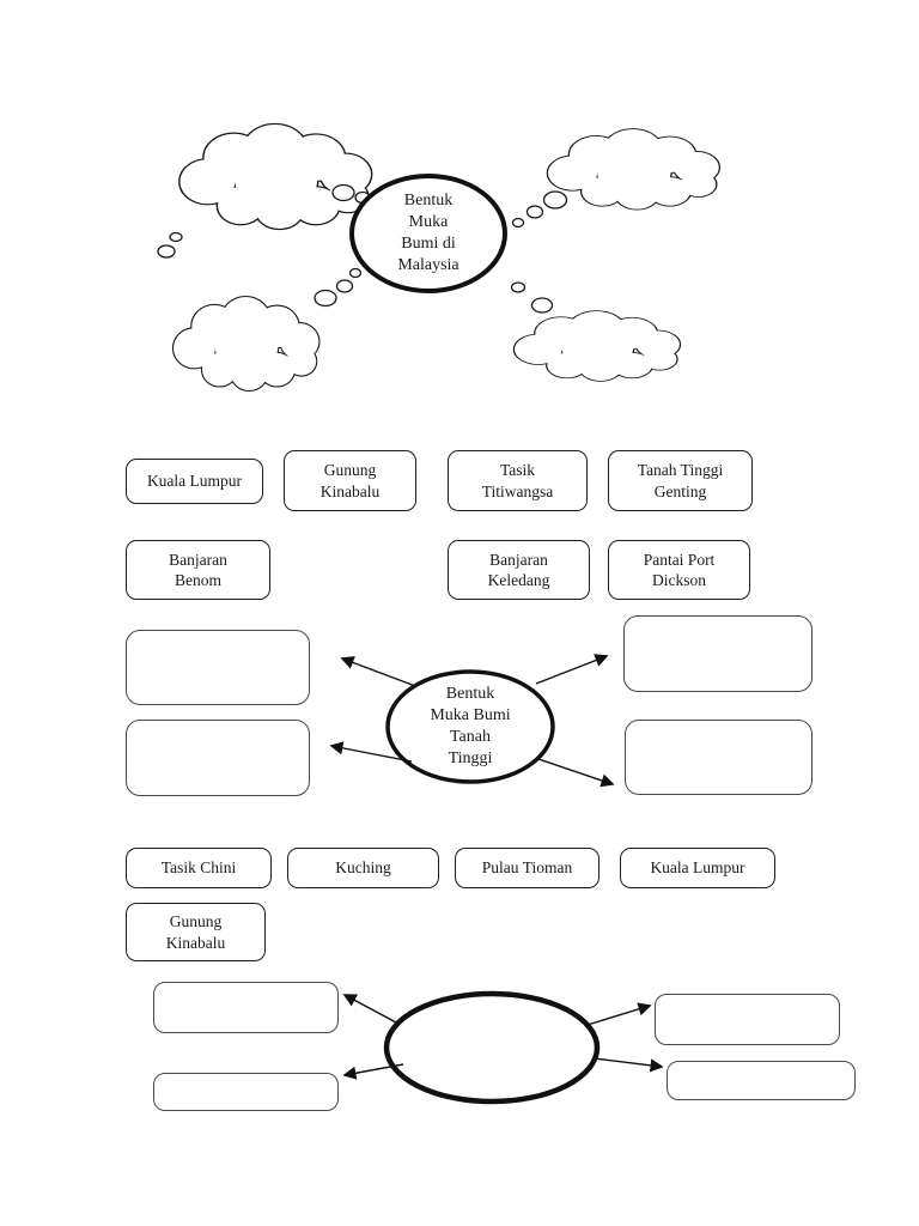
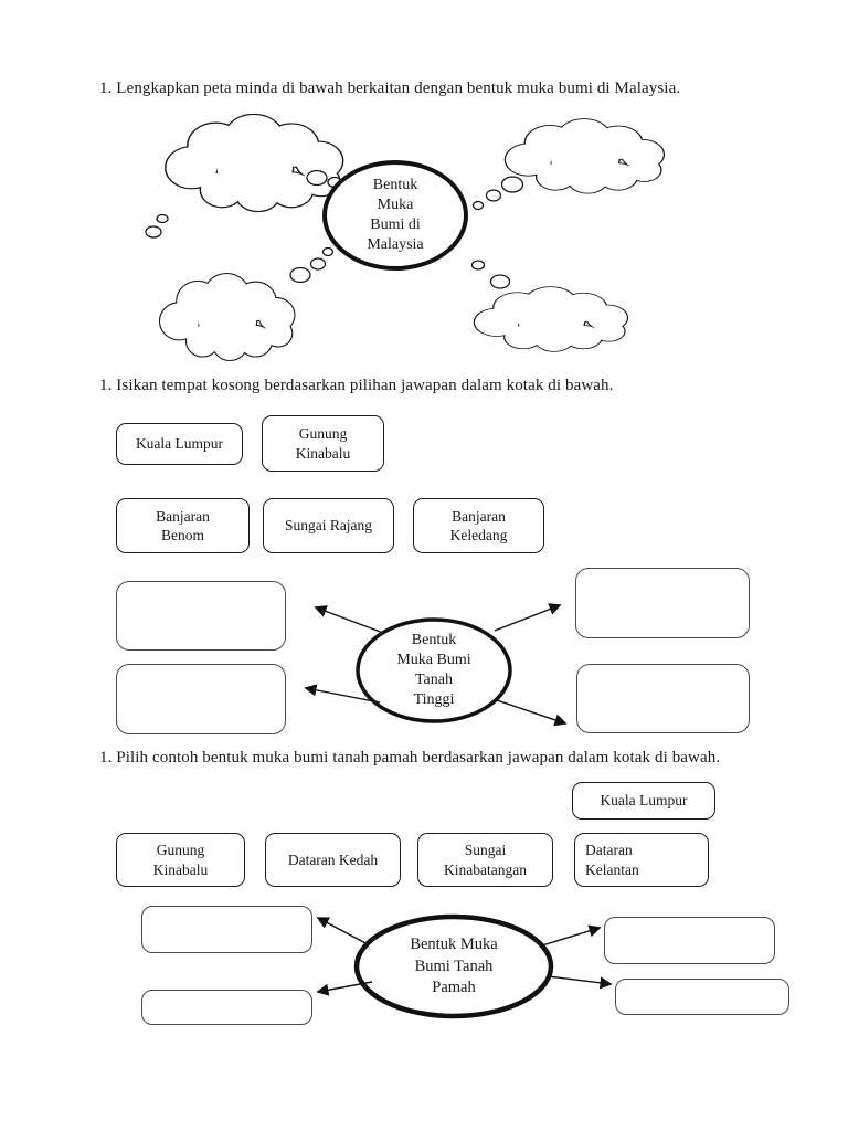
+ 1. Lengkapkan peta minda di bawah berkaitan dengan bentuk muka bumi di Malaysia.
+ 1. Isikan tempat kosong berdasarkan pilihan jawapan dalam kotak di bawah.
+ 1. Pilih contoh bentuk muka bumi tanah pamah berdasarkan jawapan dalam kotak di bawah.
  Bentuk
  Muka
  Bumi di
  Malaysia
  Bentuk
  Muka Bumi
  Tanah
  Tinggi
+ Bentuk Muka
+ Bumi Tanah
+ Pamah
  Kuala Lumpur
  Gunung
  Kinabalu
- Tasik
- Titiwangsa
- Tanah Tinggi
- Genting
  Banjaran
  Benom
+ Sungai Rajang
  Banjaran
  Keledang
- Pantai Port
- Dickson
- Tasik Chini
- Kuching
- Pulau Tioman
  Kuala Lumpur
  Gunung
  Kinabalu
+ Dataran Kedah
+ Sungai
+ Kinabatangan
+ Dataran
+ Kelantan
